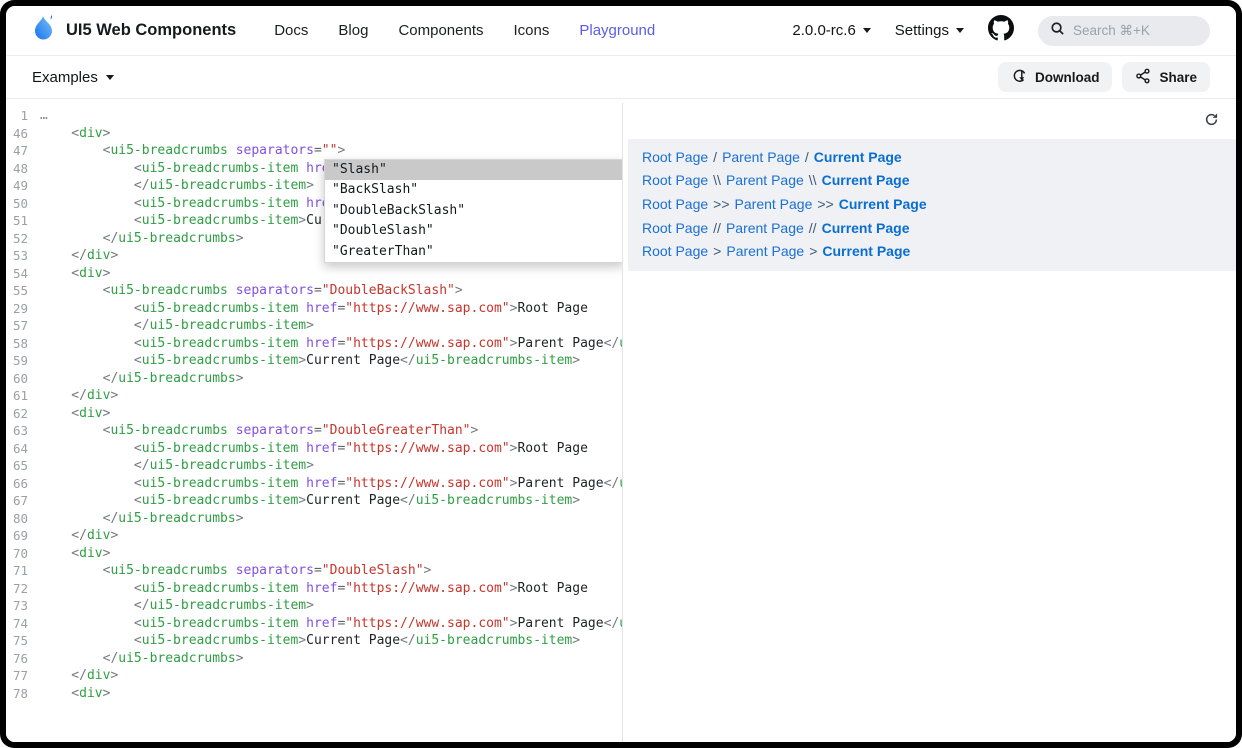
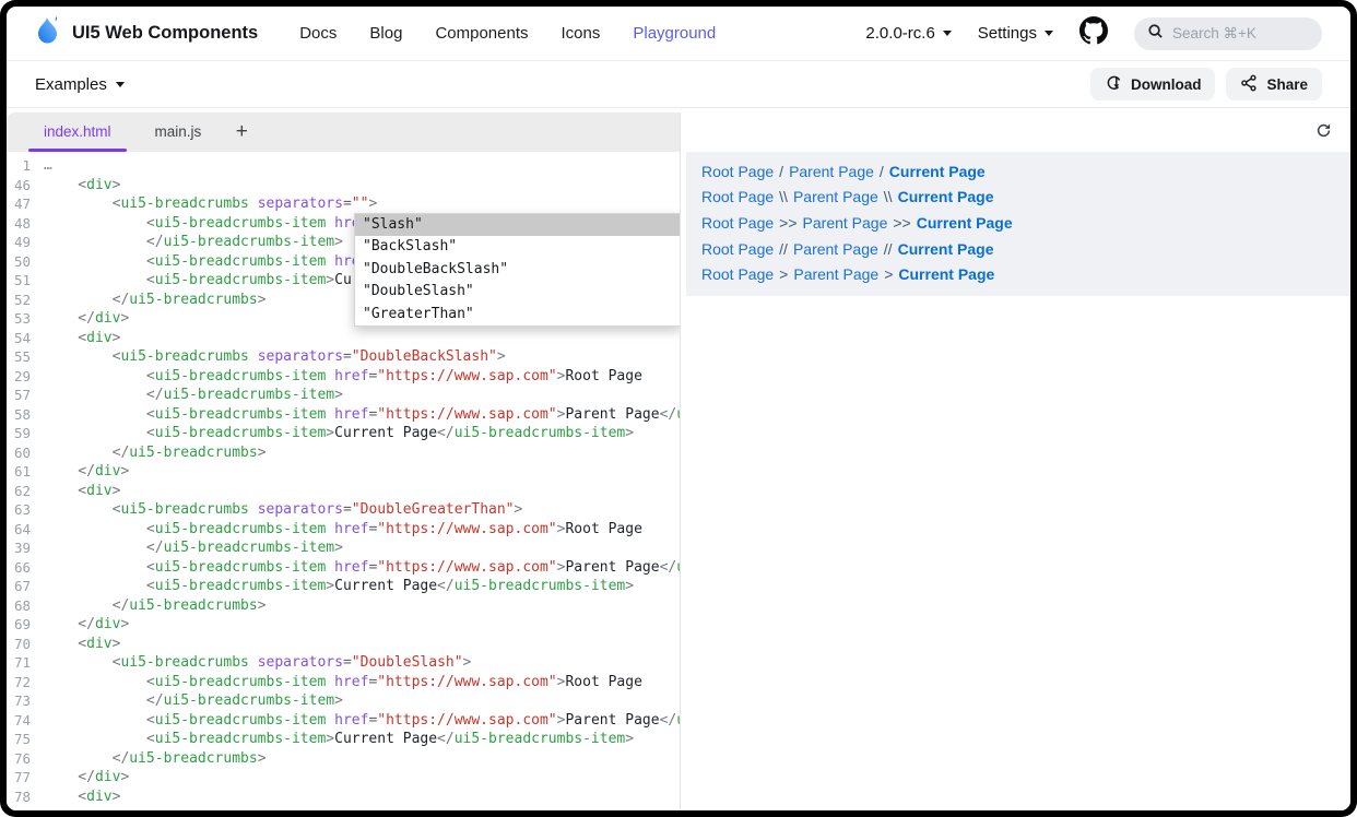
  UI5 Web Components
  Docs
  Blog
  Components
  Icons
  Playground
  2.0.0-rc.6
  Settings
  Search ⌘+K
  Examples
  Download
  Share
+ index.html
+ main.js
+ +
  1
  …
  46
  <div>
  47
  <ui5-breadcrumbs separators="">
  48
  49
  </ui5-breadcrumbs-item>
  50
  51
  52
  </ui5-breadcrumbs>
  53
  </div>
  54
  <div>
  55
  <ui5-breadcrumbs separators="DoubleBackSlash">
  29
  <ui5-breadcrumbs-item href="https://www.sap.com">Root Page
  57
  </ui5-breadcrumbs-item>
  58
  <ui5-breadcrumbs-item href="https://www.sap.com">Parent Page</
  59
  <ui5-breadcrumbs-item>Current Page</ui5-breadcrumbs-item>
  60
  </ui5-breadcrumbs>
  61
  </div>
  62
  <div>
  63
  <ui5-breadcrumbs separators="DoubleGreaterThan">
  64
  <ui5-breadcrumbs-item href="https://www.sap.com">Root Page
- 65
+ 39
  </ui5-breadcrumbs-item>
  66
  <ui5-breadcrumbs-item href="https://www.sap.com">Parent Page</
  67
  <ui5-breadcrumbs-item>Current Page</ui5-breadcrumbs-item>
- 80
+ 68
  </ui5-breadcrumbs>
  69
  </div>
  70
  <div>
  71
  <ui5-breadcrumbs separators="DoubleSlash">
  72
  <ui5-breadcrumbs-item href="https://www.sap.com">Root Page
  73
  </ui5-breadcrumbs-item>
  74
  <ui5-breadcrumbs-item href="https://www.sap.com">Parent Page</
  75
  <ui5-breadcrumbs-item>Current Page</ui5-breadcrumbs-item>
  76
  </ui5-breadcrumbs>
  77
  </div>
  78
  <div>
  "Slash"
  "BackSlash"
  "DoubleBackSlash"
  "DoubleSlash"
  "GreaterThan"
  Root Page
  /
  Parent Page
  /
  Current Page
  Root Page
  \\
  Parent Page
  \\
  Current Page
  Root Page
  >>
  Parent Page
  >>
  Current Page
  Root Page
  //
  Parent Page
  //
  Current Page
  Root Page
  >
  Parent Page
  >
  Current Page
